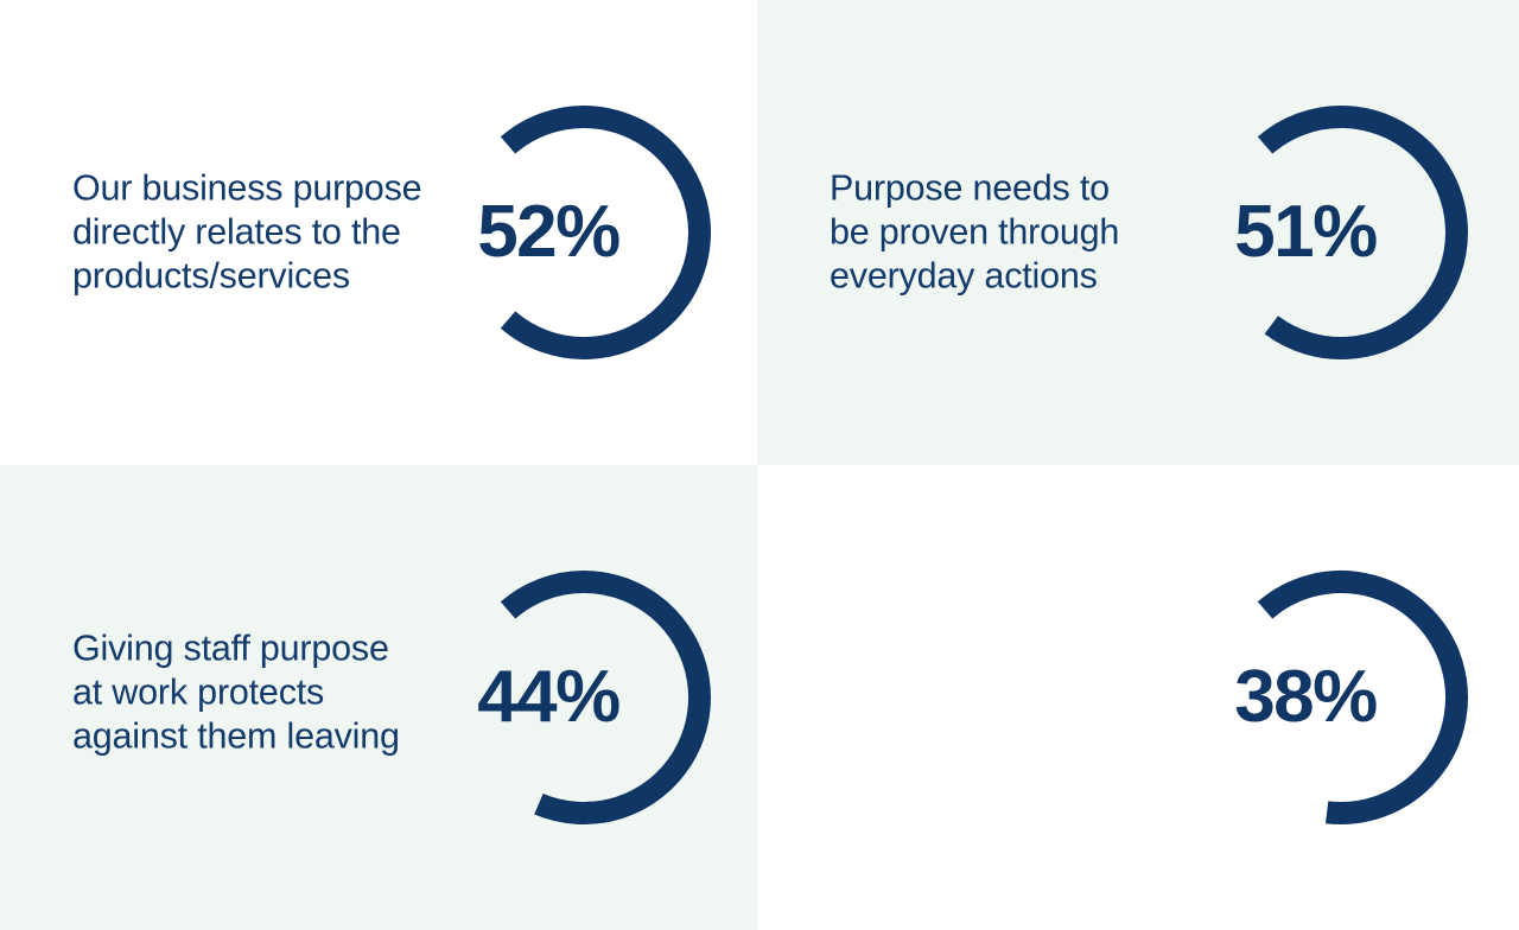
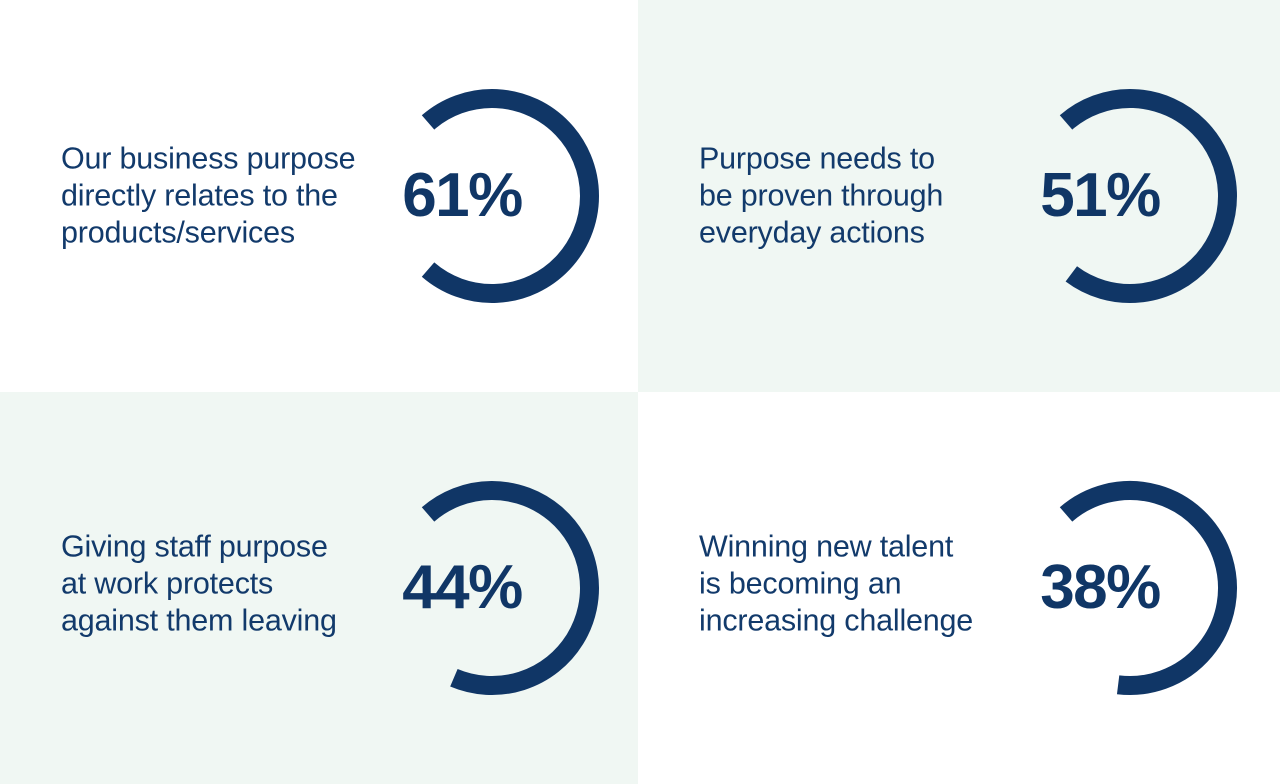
  Our business purpose
  directly relates to the
  products/services
- 52%
+ 61%
  Purpose needs to
  be proven through
  everyday actions
  51%
  Giving staff purpose
  at work protects
  against them leaving
  44%
+ Winning new talent
+ is becoming an
+ increasing challenge
  38%
